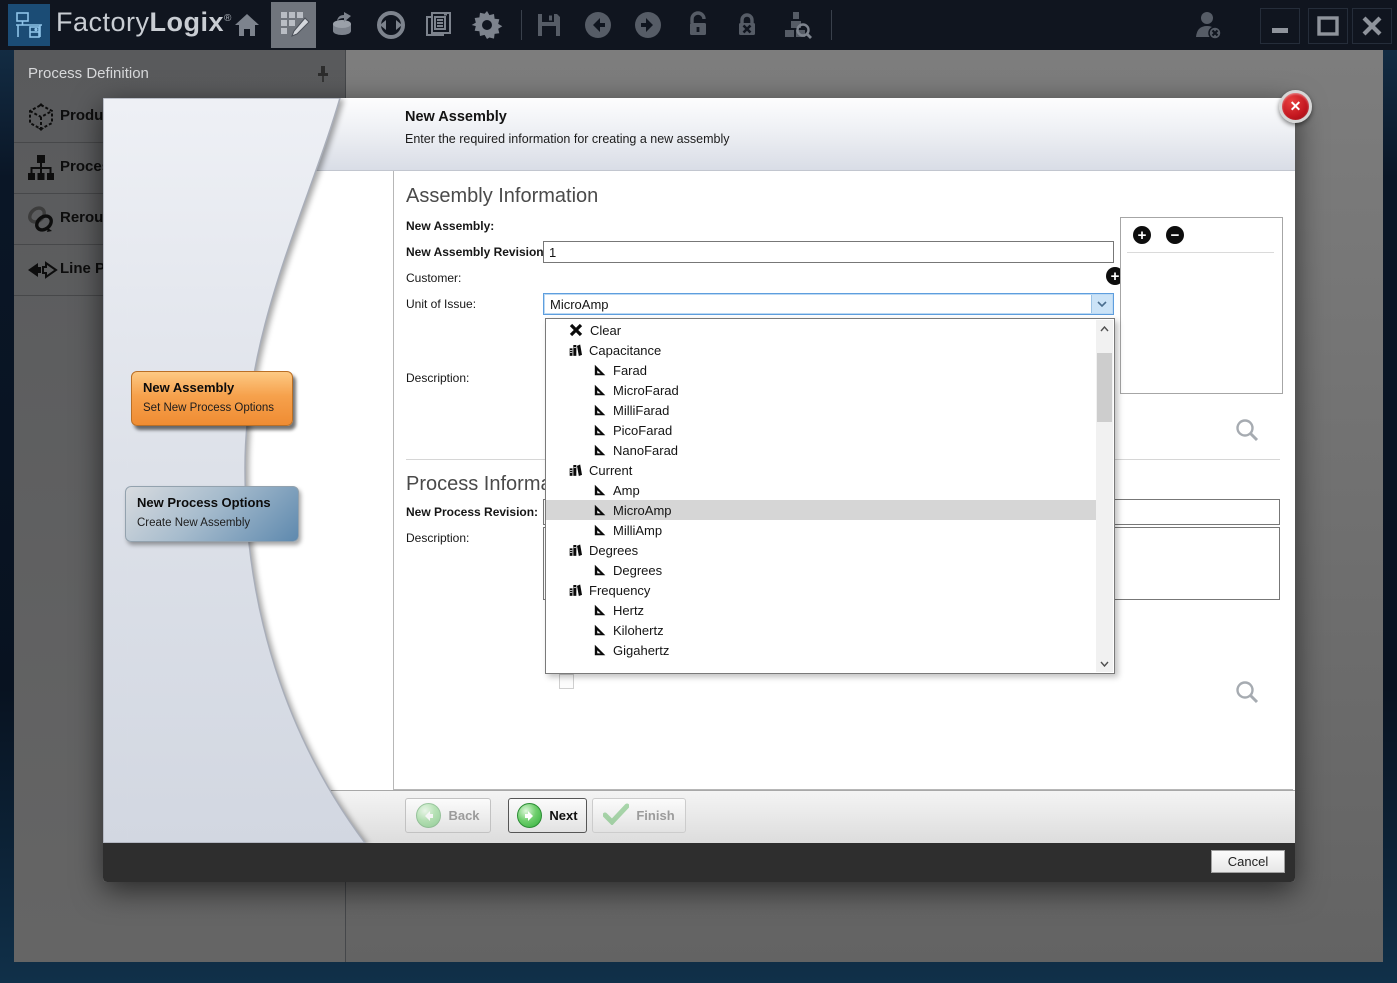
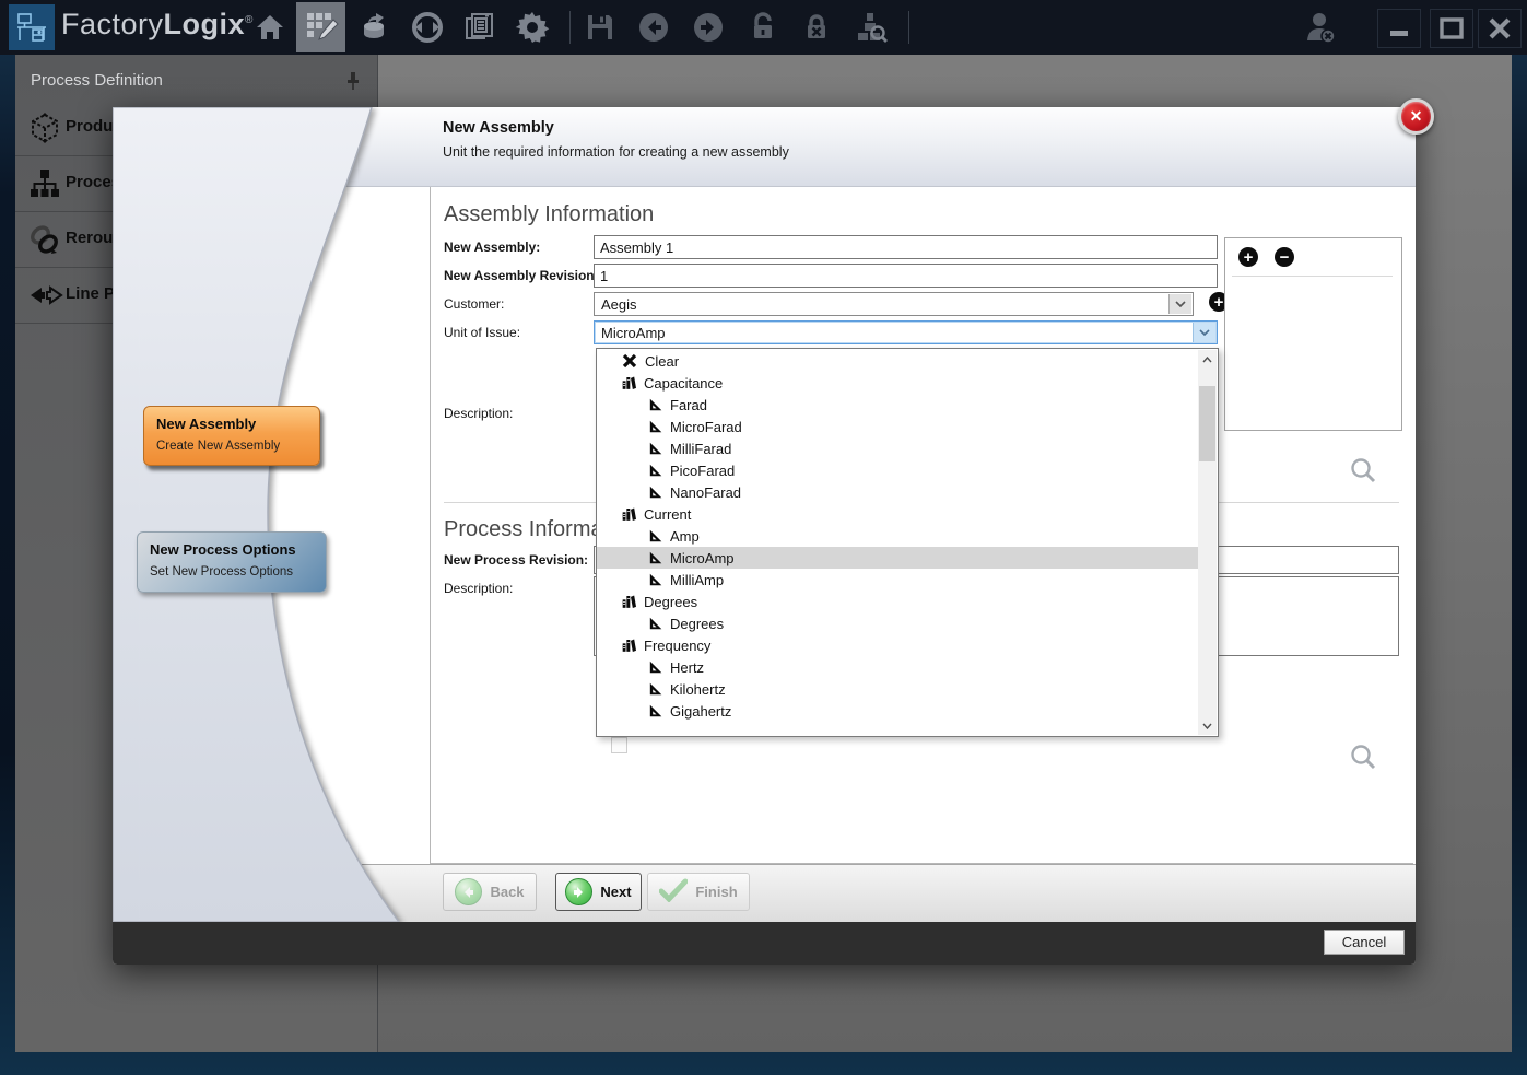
  FactoryLogix®
  Process Definition
  Produ
  Proce
  Rerou
  Line P
  New Assembly
- Enter the required information for creating a new assembly
+ Unit the required information for creating a new assembly
  New Assembly
- Set New Process Options
+ Create New Assembly
  New Process Options
- Create New Assembly
+ Set New Process Options
  Assembly Information
  New Assembly:
+ Assembly 1
  New Assembly Revision
  1
  Customer:
+ Aegis
  +
  Unit of Issue:
  MicroAmp
  Description:
  +
  −
  Process Inform
  New Process Revision:
  Description:
  Clear
  Capacitance
  Farad
  MicroFarad
  MilliFarad
  PicoFarad
  NanoFarad
  Current
  Amp
  MicroAmp
  MilliAmp
  Degrees
  Degrees
  Frequency
  Hertz
  Kilohertz
  Gigahertz
  Back
  Next
  Finish
  Cancel
  ✕
